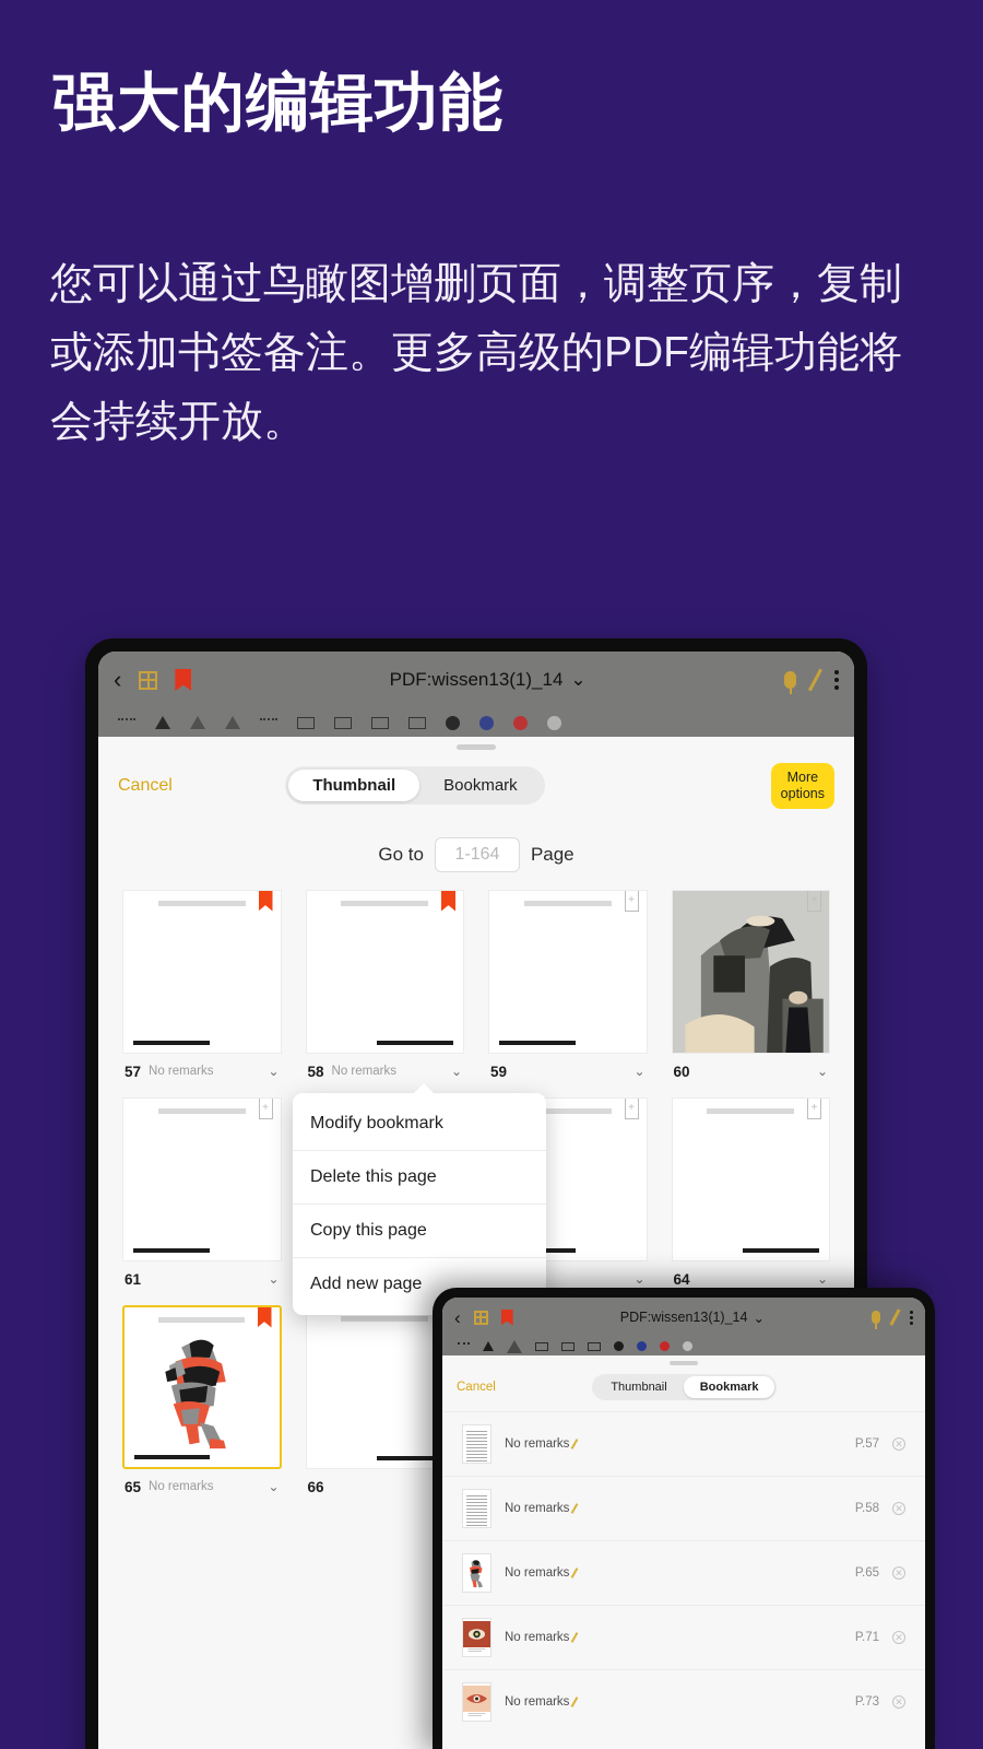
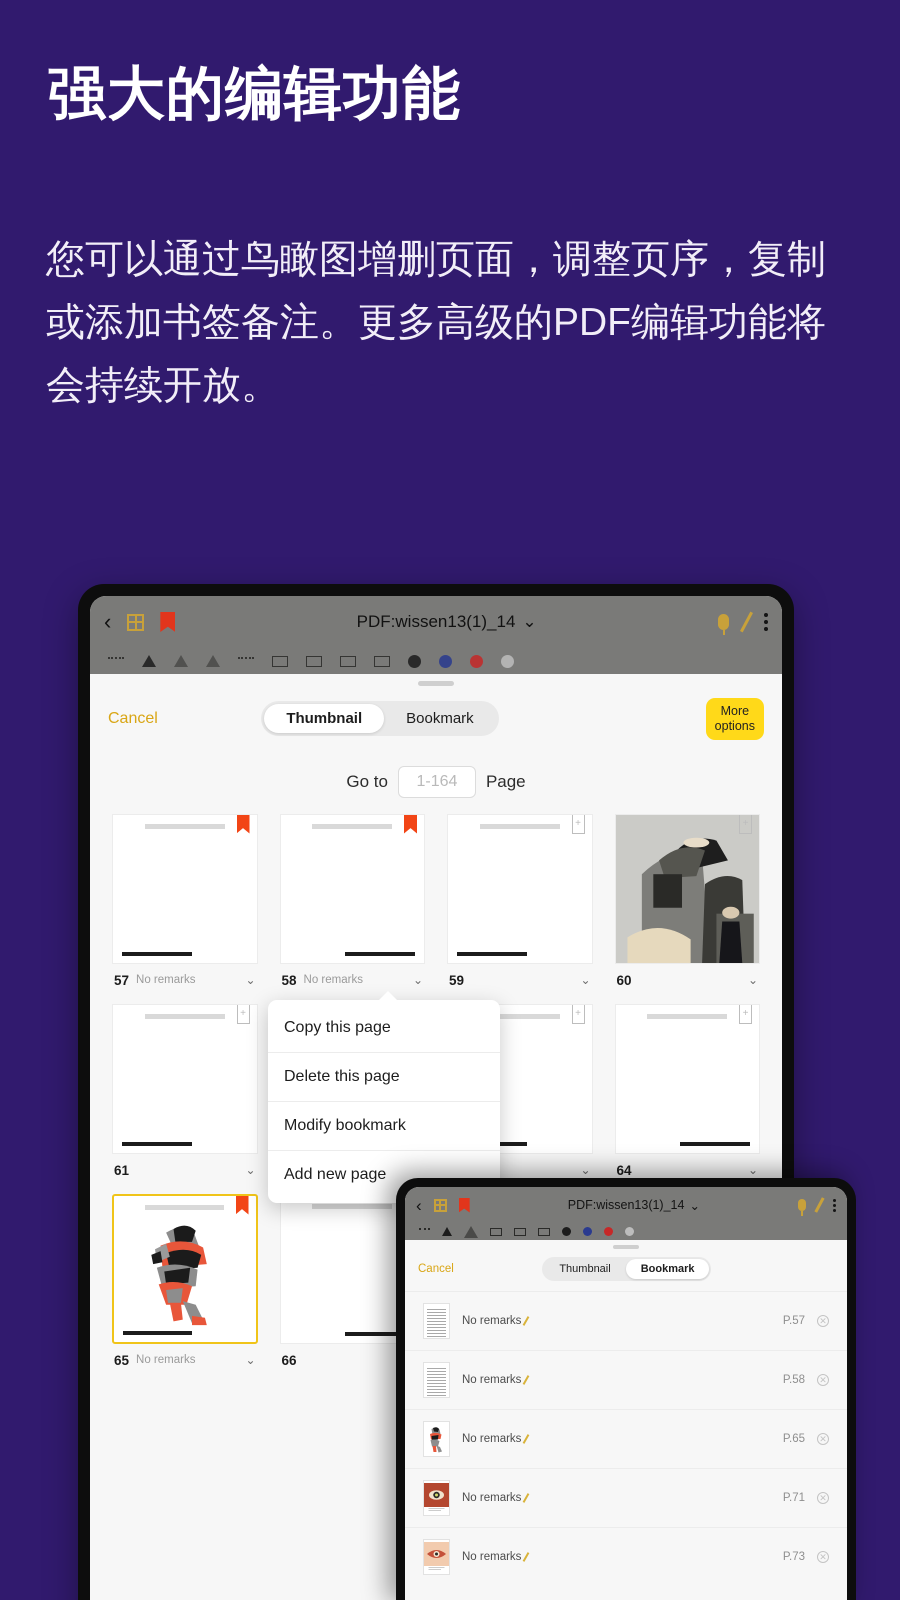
  强大的编辑功能
  您可以通过鸟瞰图增删页面，调整页序，复制或添加书签备注。更多高级的PDF编辑功能将会持续开放。
  ‹
  PDF:wissen13(1)_14
  ⌄
  Cancel
  Thumbnail
  Bookmark
  More
  options
  Go to
  1-164
  Page
  57
  No remarks
  ⌄
  58
  No remarks
  ⌄
  +
  59
  ⌄
  60
  ⌄
  +
  61
  ⌄
  +
  ⌄
  +
  64
  ⌄
  65
  No remarks
  ⌄
  66
- Modify bookmark
+ Copy this page
  Delete this page
- Copy this page
+ Modify bookmark
  Add new page
  ‹
  PDF:wissen13(1)_14
  ⌄
  Cancel
  Thumbnail
  Bookmark
  No remarks
  P.57
  ✕
  No remarks
  P.58
  ✕
  No remarks
  P.65
  ✕
  No remarks
  P.71
  ✕
  No remarks
  P.73
  ✕
